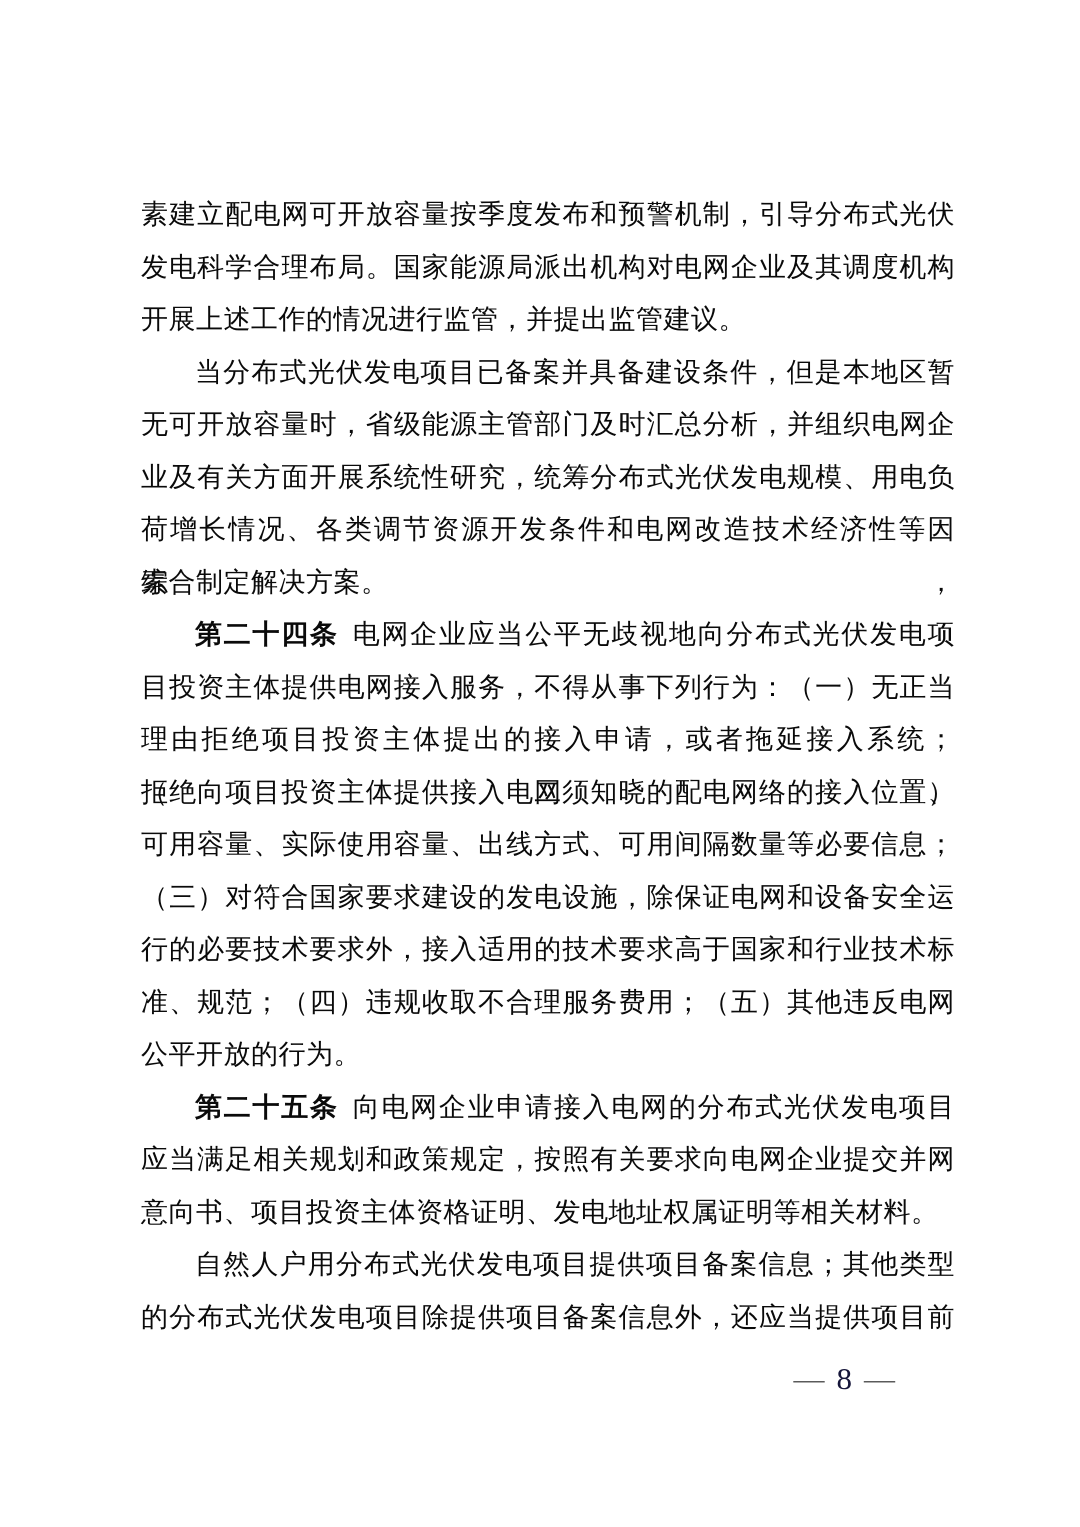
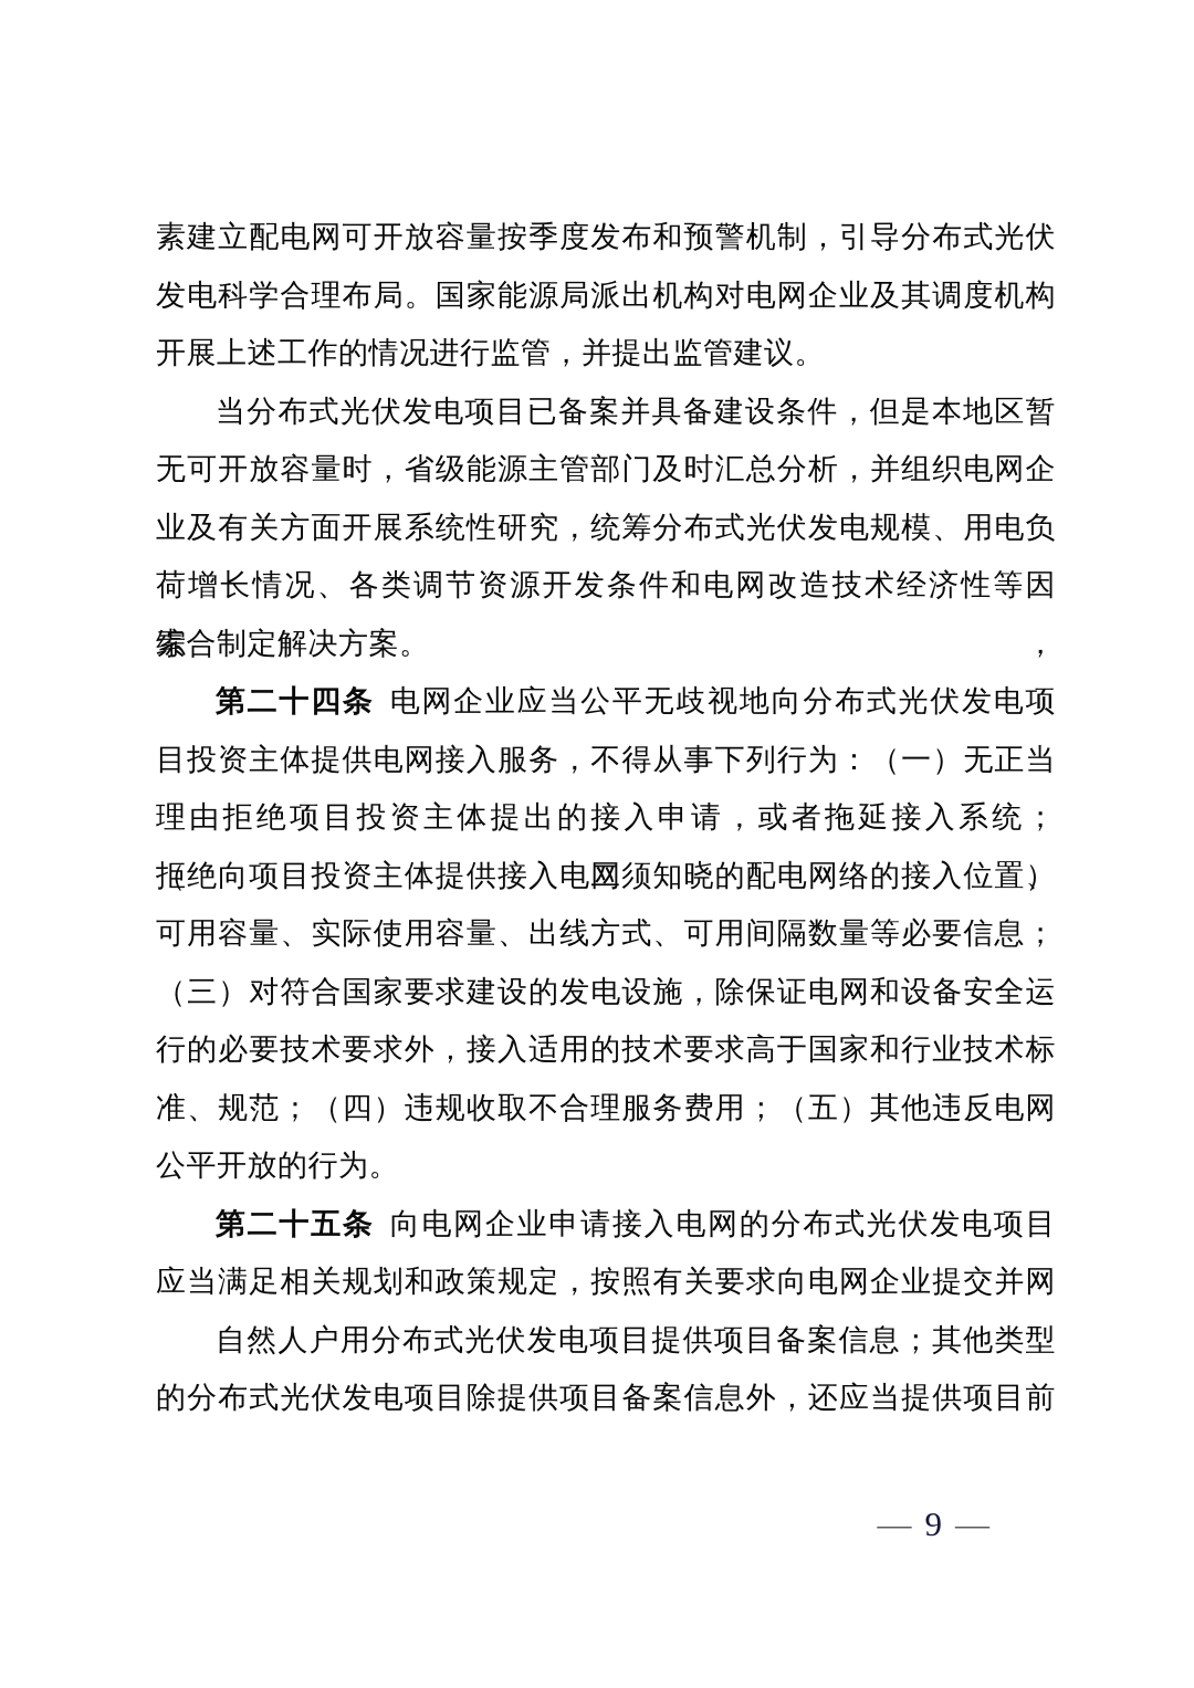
  素建立配电网可开放容量按季度发布和预警机制，引导分布式光伏
  发电科学合理布局。国家能源局派出机构对电网企业及其调度机构
  开展上述工作的情况进行监管，并提出监管建议。
  当分布式光伏发电项目已备案并具备建设条件，但是本地区暂
  无可开放容量时，省级能源主管部门及时汇总分析，并组织电网企
  业及有关方面开展系统性研究，统筹分布式光伏发电规模、用电负
  荷增长情况、各类调节资源开发条件和电网改造技术经济性等因素，
  综合制定解决方案。
  第二十四条 电网企业应当公平无歧视地向分布式光伏发电项
  目投资主体提供电网接入服务，不得从事下列行为：（一）无正当
  理由拒绝项目投资主体提出的接入申请，或者拖延接入系统；（二）
  拒绝向项目投资主体提供接入电网须知晓的配电网络的接入位置、
  可用容量、实际使用容量、出线方式、可用间隔数量等必要信息；
  （三）对符合国家要求建设的发电设施，除保证电网和设备安全运
  行的必要技术要求外，接入适用的技术要求高于国家和行业技术标
  准、规范；（四）违规收取不合理服务费用；（五）其他违反电网
  公平开放的行为。
  第二十五条 向电网企业申请接入电网的分布式光伏发电项目
  应当满足相关规划和政策规定，按照有关要求向电网企业提交并网
- 意向书、项目投资主体资格证明、发电地址权属证明等相关材料。
  自然人户用分布式光伏发电项目提供项目备案信息；其他类型
  的分布式光伏发电项目除提供项目备案信息外，还应当提供项目前
- — 8 —
+ — 9 —
